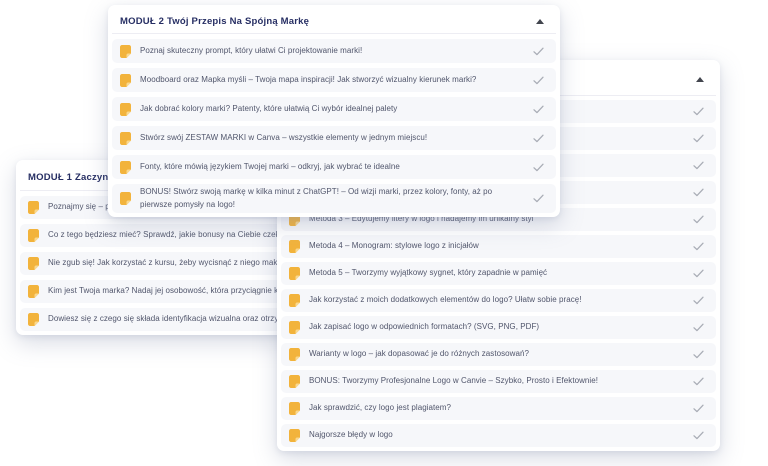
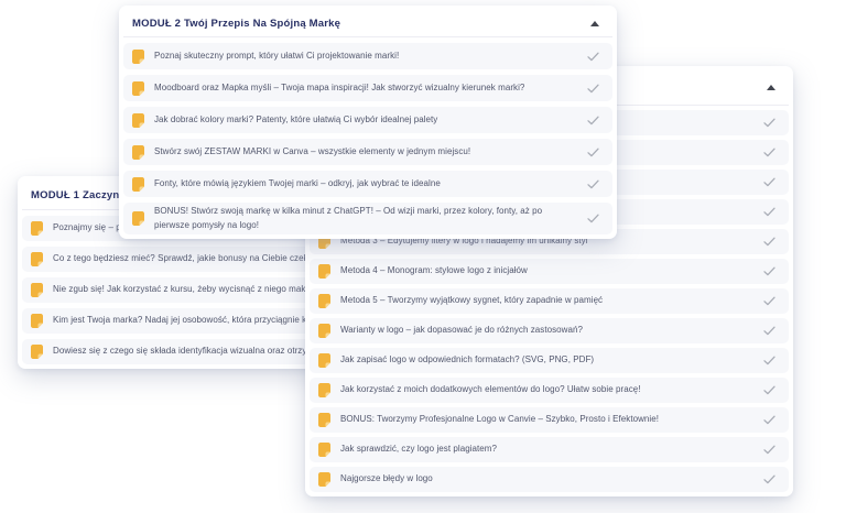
  MODUŁ 1 Zaczyn
  Co z tego będziesz mieć? Sprawdź, jakie bonusy na Ciebie cze
  Nie zgub się! Jak korzystać z kursu, żeby wycisnąć z niego mak
  Kim jest Twoja marka? Nadaj jej osobowość, która przyciągnie
  Dowiesz się z czego się składa identyfikacja wizualna oraz otrz
  Metoda 3 – Edytujemy litery w logo i nadajemy im unikalny styl
  Metoda 4 – Monogram: stylowe logo z inicjałów
  Metoda 5 – Tworzymy wyjątkowy sygnet, który zapadnie w pamięć
- Jak korzystać z moich dodatkowych elementów do logo? Ułatw sobie pracę!
+ Warianty w logo – jak dopasować je do różnych zastosowań?
  Jak zapisać logo w odpowiednich formatach? (SVG, PNG, PDF)
- Warianty w logo – jak dopasować je do różnych zastosowań?
+ Jak korzystać z moich dodatkowych elementów do logo? Ułatw sobie pracę!
  BONUS: Tworzymy Profesjonalne Logo w Canvie – Szybko, Prosto i Efektownie!
  Jak sprawdzić, czy logo jest plagiatem?
  Najgorsze błędy w logo
  MODUŁ 2 Twój Przepis Na Spójną Markę
  Poznaj skuteczny prompt, który ułatwi Ci projektowanie marki!
  Moodboard oraz Mapka myśli – Twoja mapa inspiracji! Jak stworzyć wizualny kierunek marki?
  Jak dobrać kolory marki? Patenty, które ułatwią Ci wybór idealnej palety
  Stwórz swój ZESTAW MARKI w Canva – wszystkie elementy w jednym miejscu!
  Fonty, które mówią językiem Twojej marki – odkryj, jak wybrać te idealne
  BONUS! Stwórz swoją markę w kilka minut z ChatGPT! – Od wizji marki, przez kolory, fonty, aż po pierwsze pomysły na logo!
